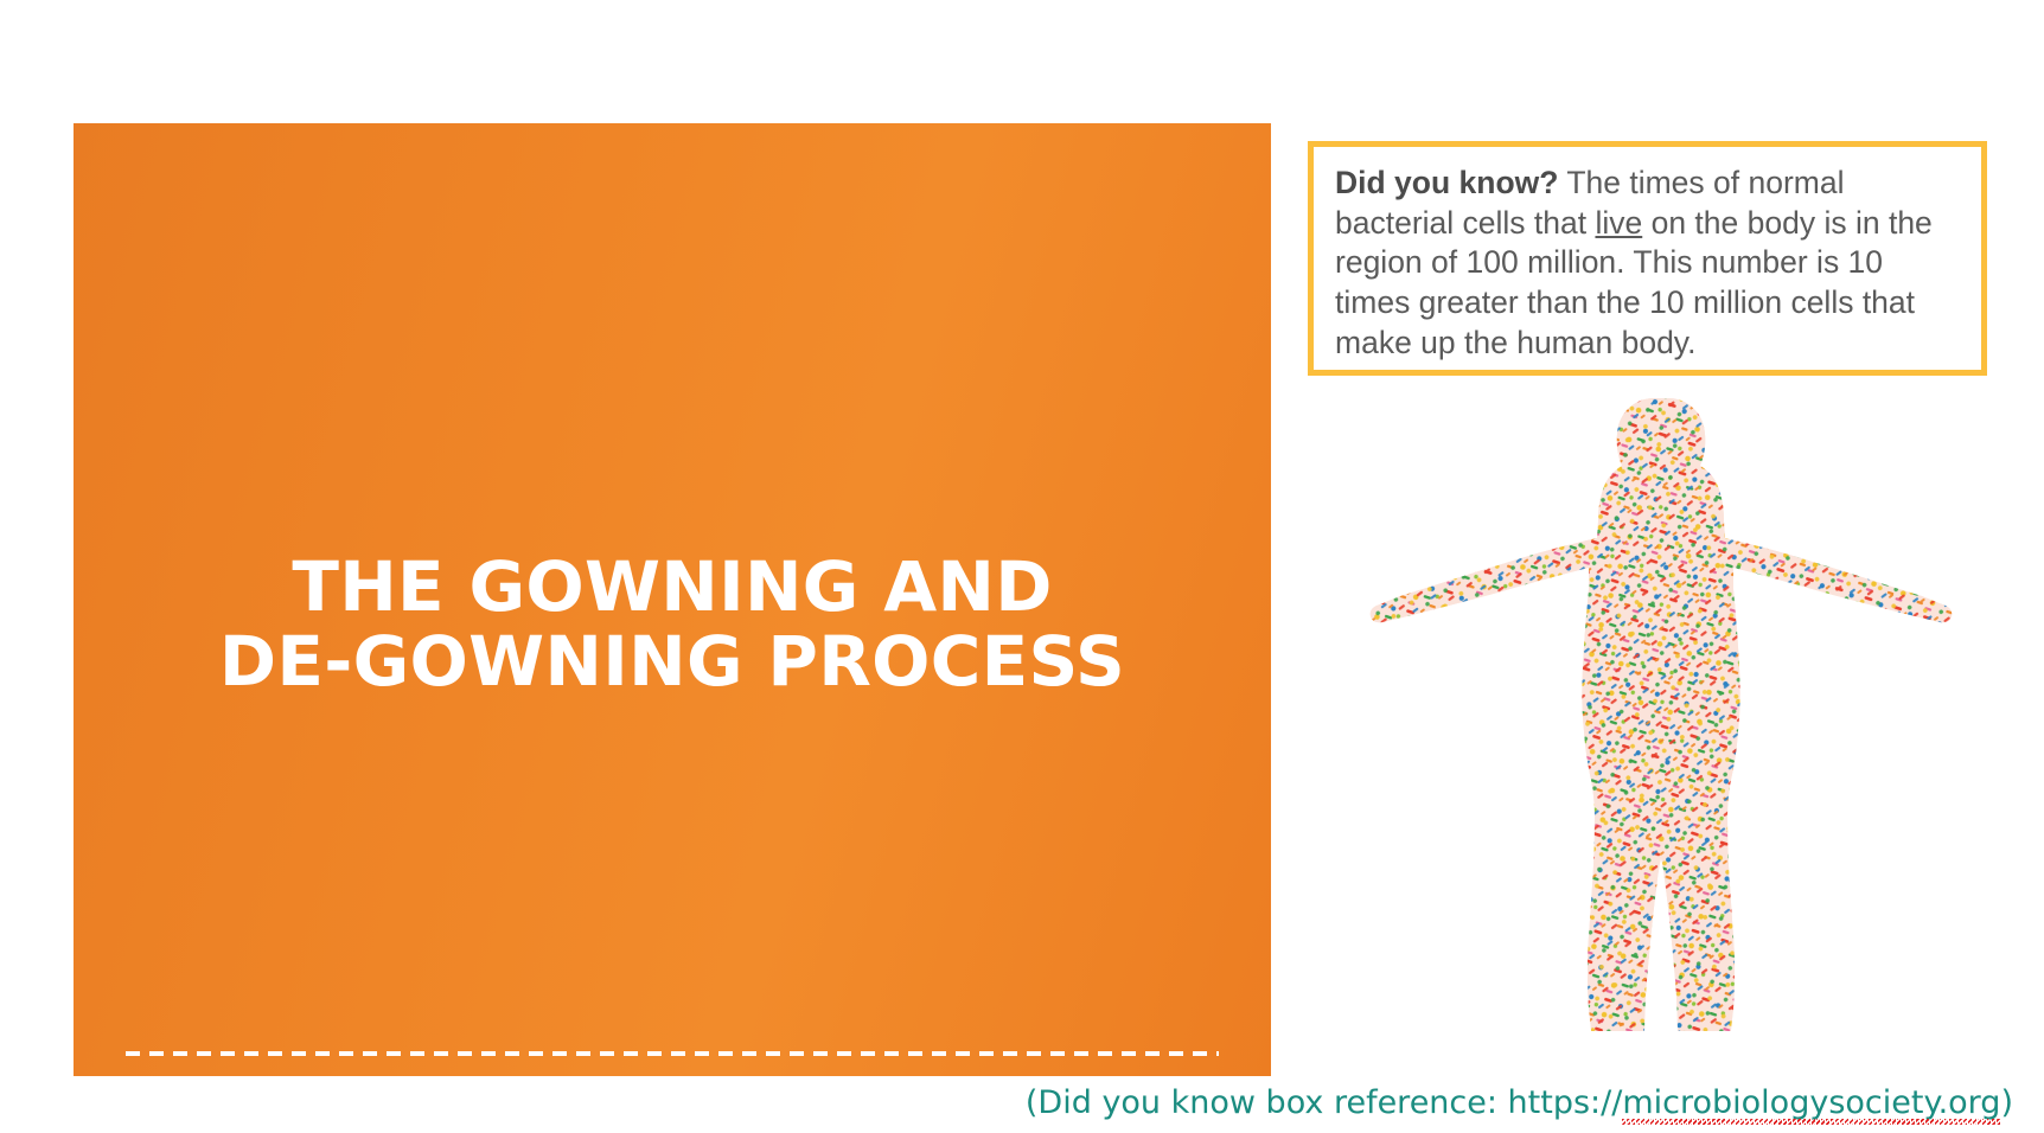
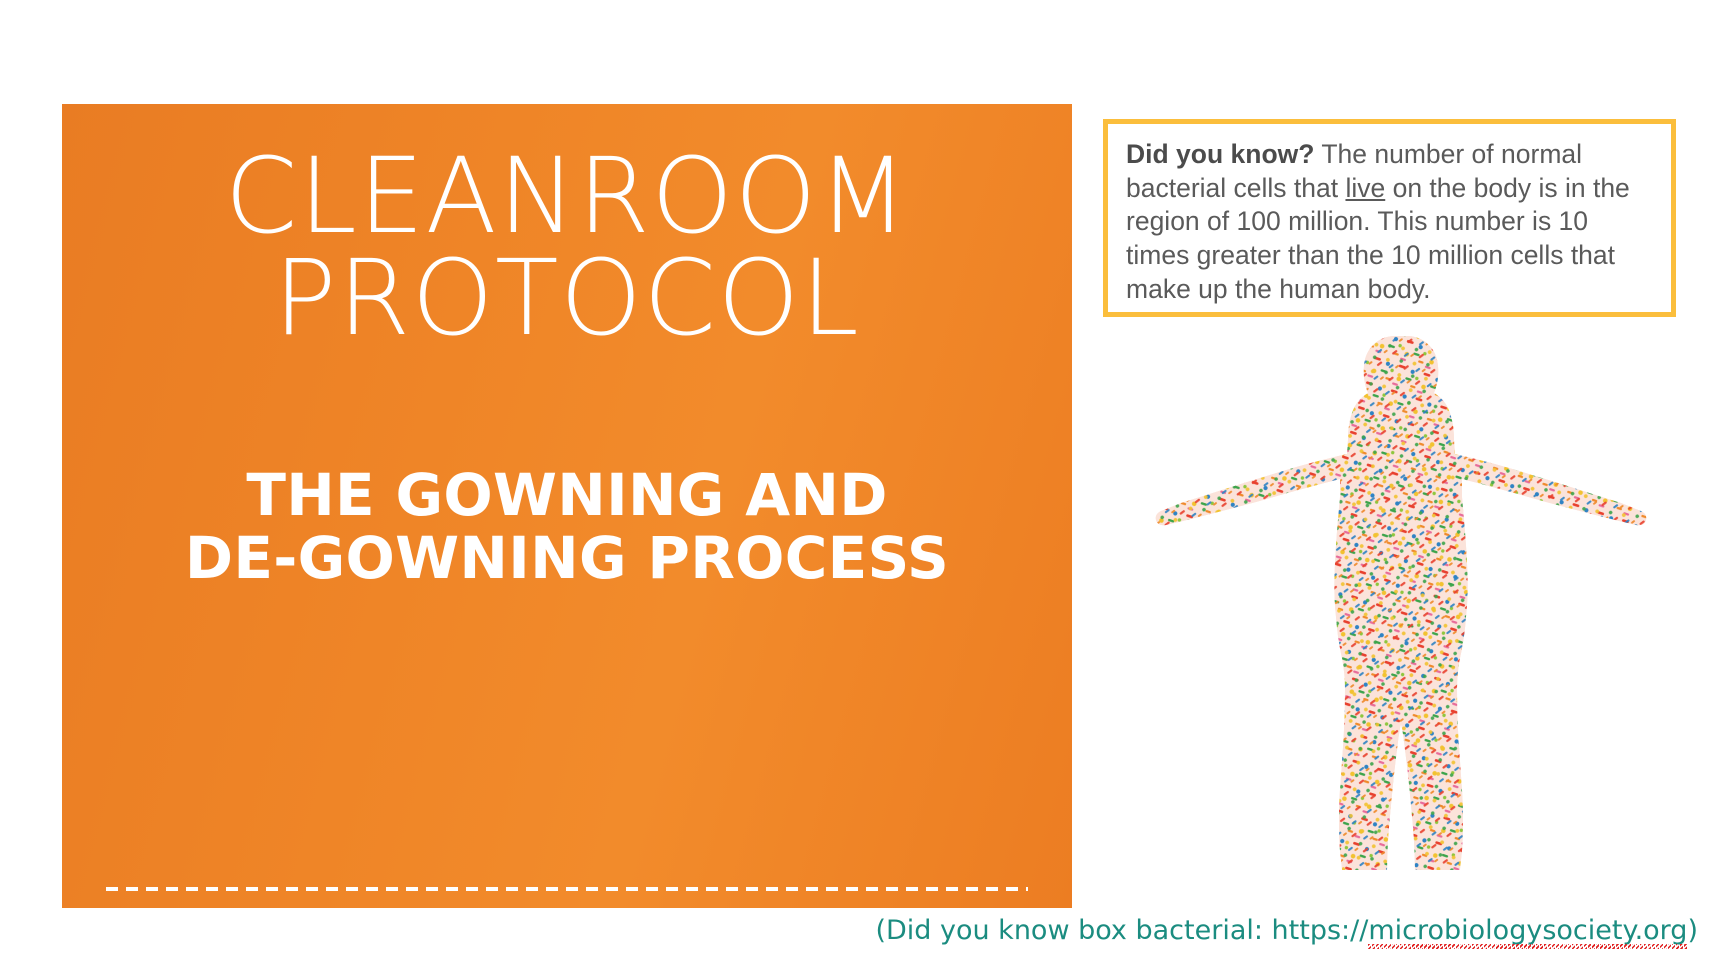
+ CLEANROOM
+ PROTOCOL
  THE GOWNING AND
  DE-GOWNING PROCESS
- Did you know? The times of normal bacterial cells that live on the body is in the region of 100 million. This number is 10 times greater than the 10 million cells that make up the human body.
+ Did you know? The number of normal bacterial cells that live on the body is in the region of 100 million. This number is 10 times greater than the 10 million cells that make up the human body.
- (Did you know box reference: https://microbiologysociety.org)
+ (Did you know box bacterial: https://microbiologysociety.org)
